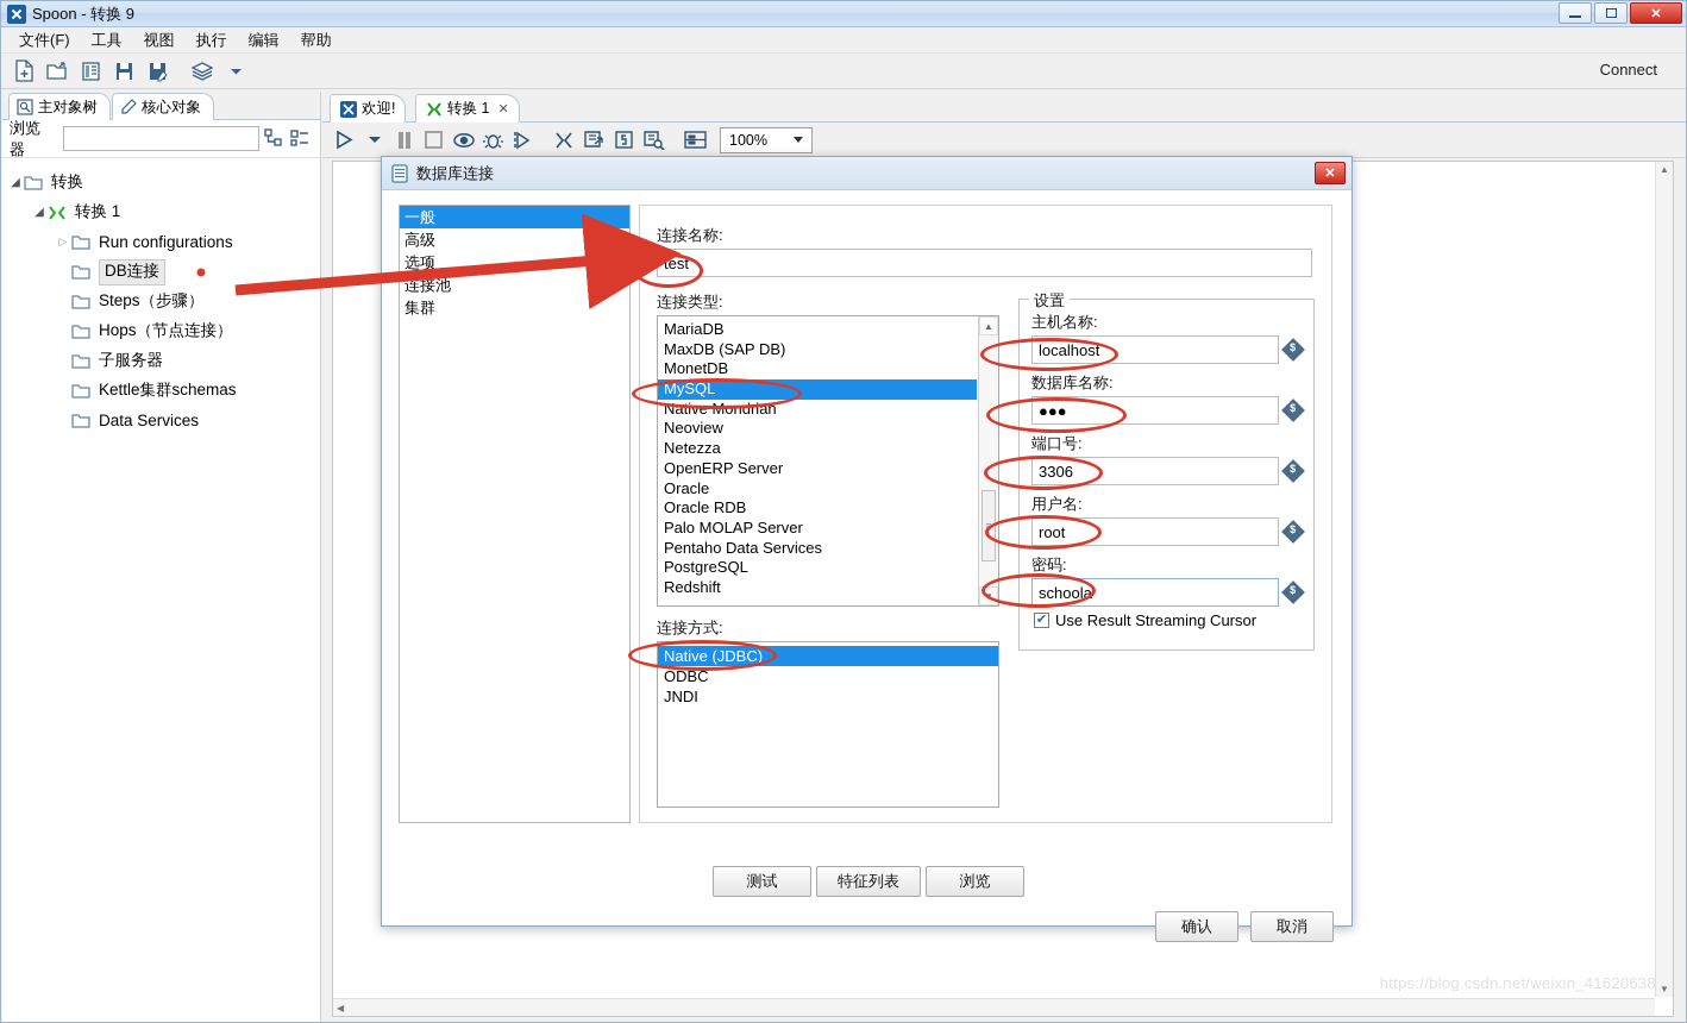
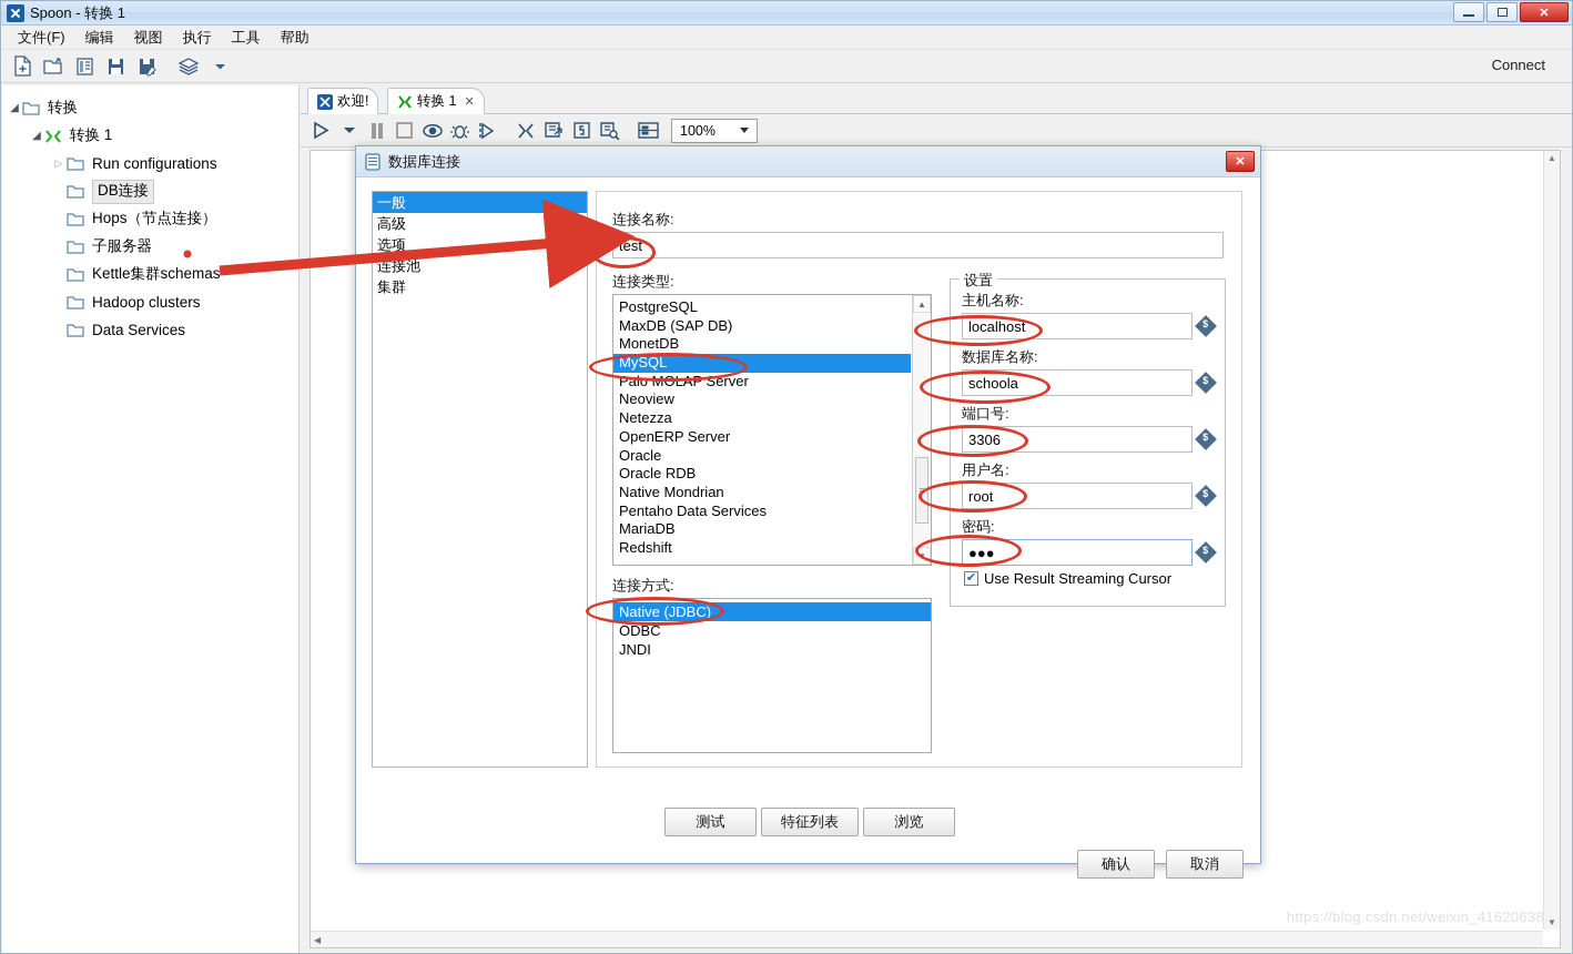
- Spoon - 转换 9
+ Spoon - 转换 1
  ✕
  文件(F)
- 工具
+ 编辑
  视图
  执行
- 编辑
+ 工具
  帮助
  Connect
- 主对象树
- 核心对象
- 浏览器
  转换
  转换 1
  Run configurations
  DB连接
- Steps（步骤）
  Hops（节点连接）
  子服务器
  Kettle集群schemas
+ Hadoop clusters
  Data Services
  欢迎!
  转换 1
  ✕
  100%
  ▲
  ▼
  ◀
  https://blog.csdn.net/weixin_41620638
  数据库连接
  ✕
  一般
  高级
  选项
  连接池
  集群
  连接名称:
  test
  连接类型:
- MariaDB
+ PostgreSQL
  MaxDB (SAP DB)
  MonetDB
  MySQL
- Native Mondrian
+ Palo MOLAP Server
  Neoview
  Netezza
  OpenERP Server
  Oracle
  Oracle RDB
- Palo MOLAP Server
+ Native Mondrian
  Pentaho Data Services
- PostgreSQL
+ MariaDB
  Redshift
  ▲
  ≡
  ▼
  连接方式:
  Native (JDBC)
  ODBC
  JNDI
  设置
  主机名称:
  localhost
  数据库名称:
- ●●●
+ schoola
  端口号:
  3306
  用户名:
  root
  密码:
- schoola
+ ●●●
  ✔
  Use Result Streaming Cursor
  测试
  特征列表
  浏览
  确认
  取消
